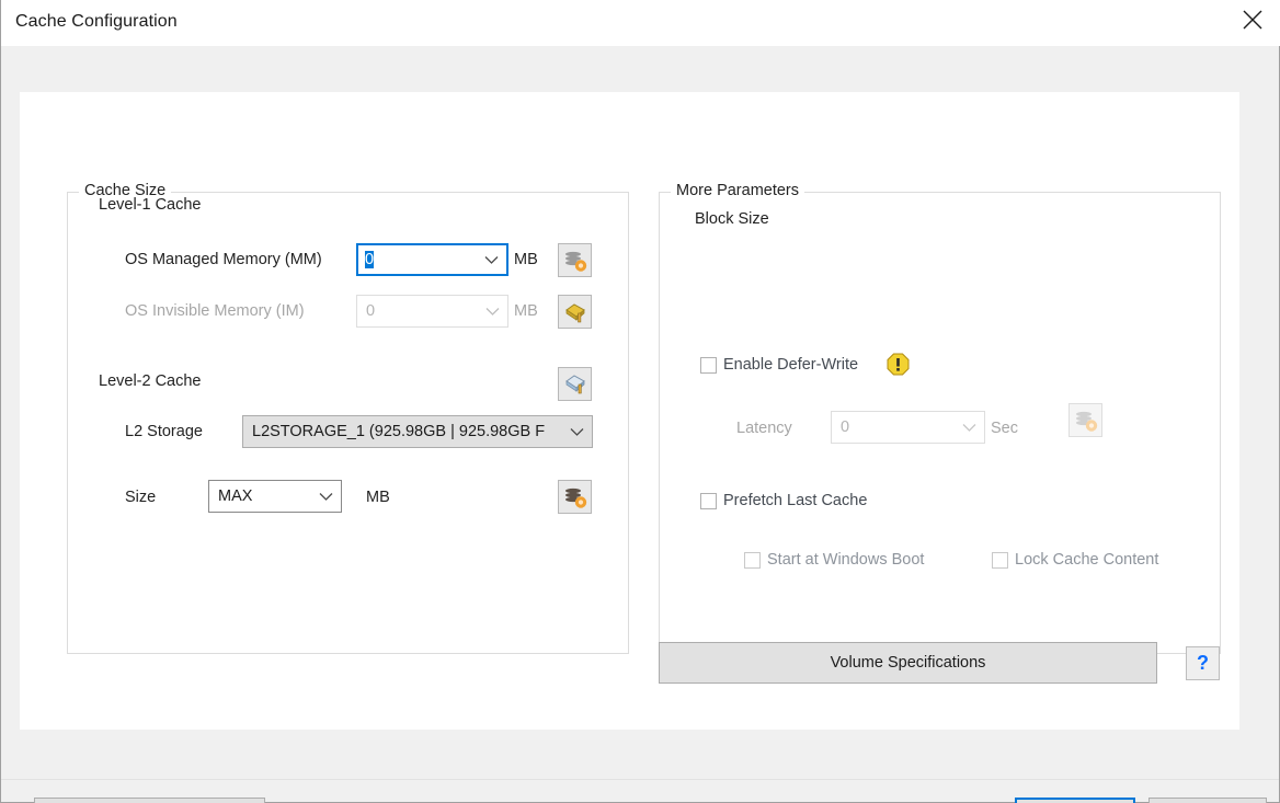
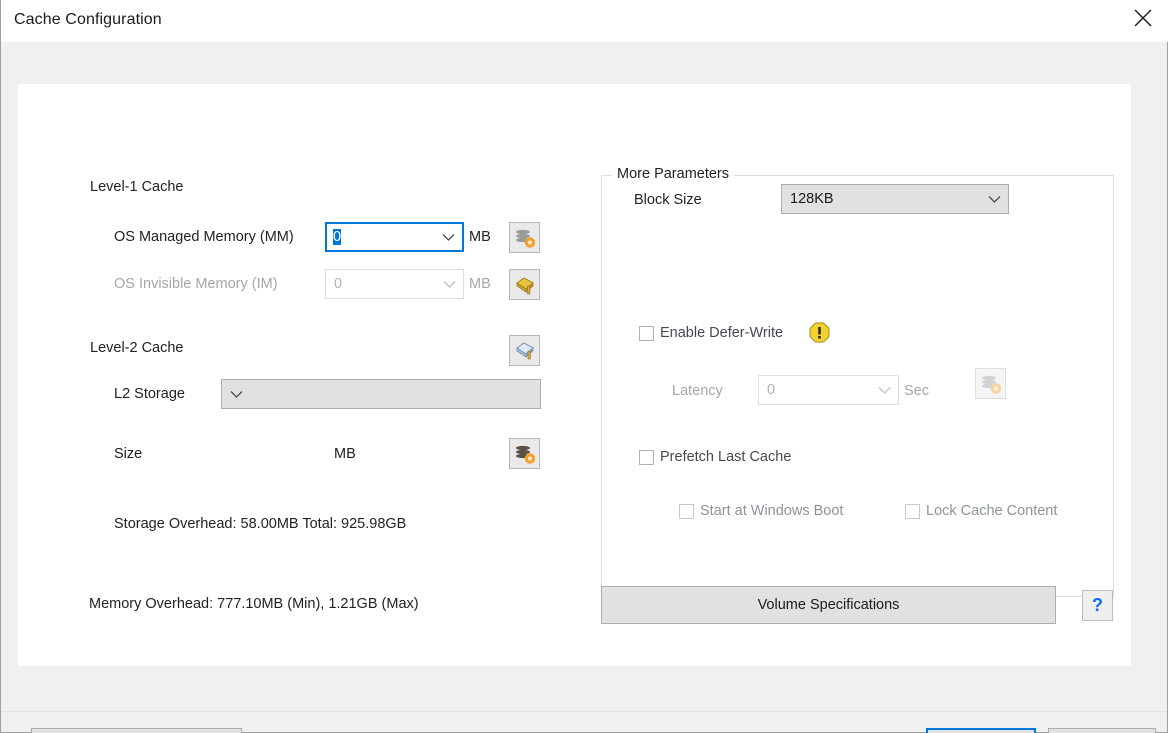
  Cache Configuration
- Cache Size
  Level-1 Cache
  OS Managed Memory (MM)
  0
  MB
  OS Invisible Memory (IM)
  0
  MB
  Level-2 Cache
  L2 Storage
- L2STORAGE_1 (925.98GB | 925.98GB F
  Size
- MAX
  MB
+ Storage Overhead: 58.00MB Total: 925.98GB
  More Parameters
  Block Size
+ 128KB
  Enable Defer-Write
  Latency
  0
  Sec
  Prefetch Last Cache
  Start at Windows Boot
  Lock Cache Content
+ Memory Overhead: 777.10MB (Min), 1.21GB (Max)
  Volume Specifications
  ?
